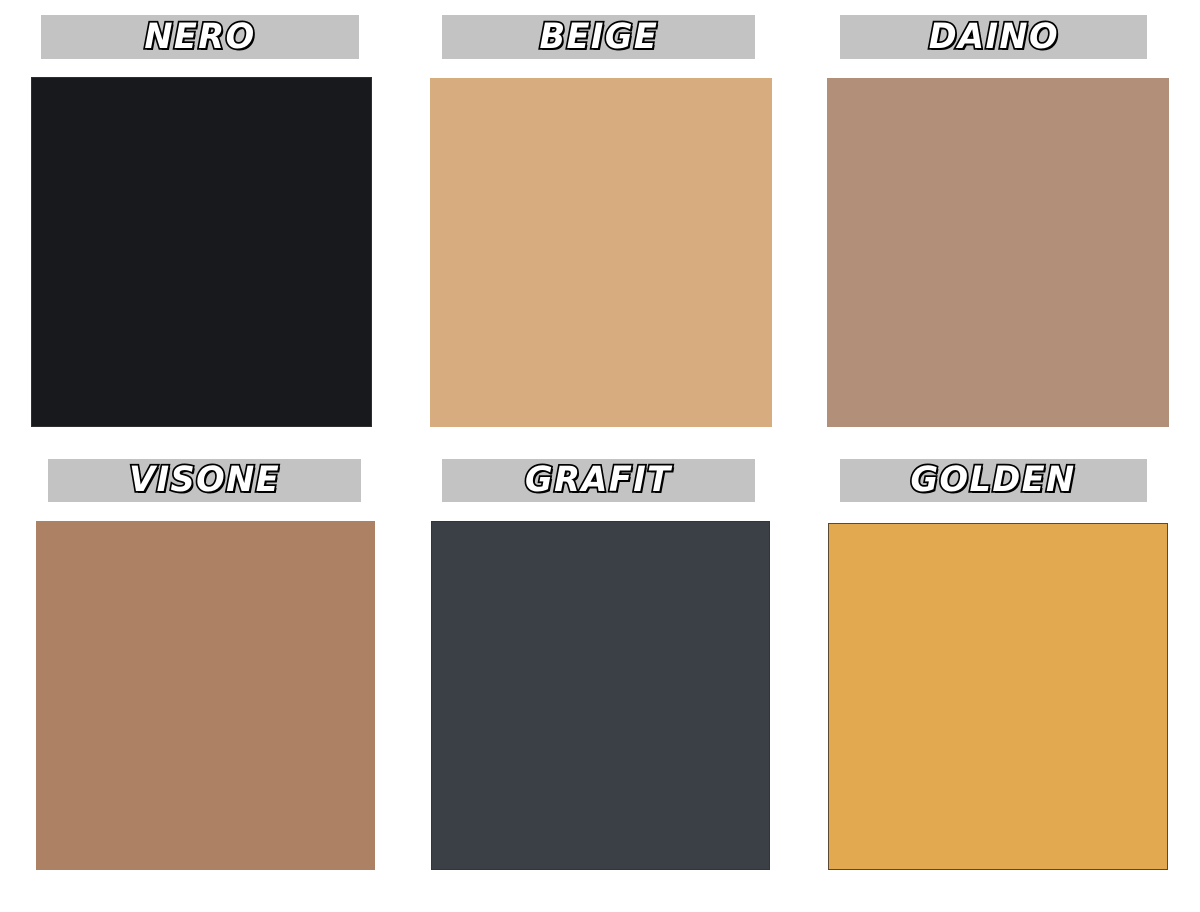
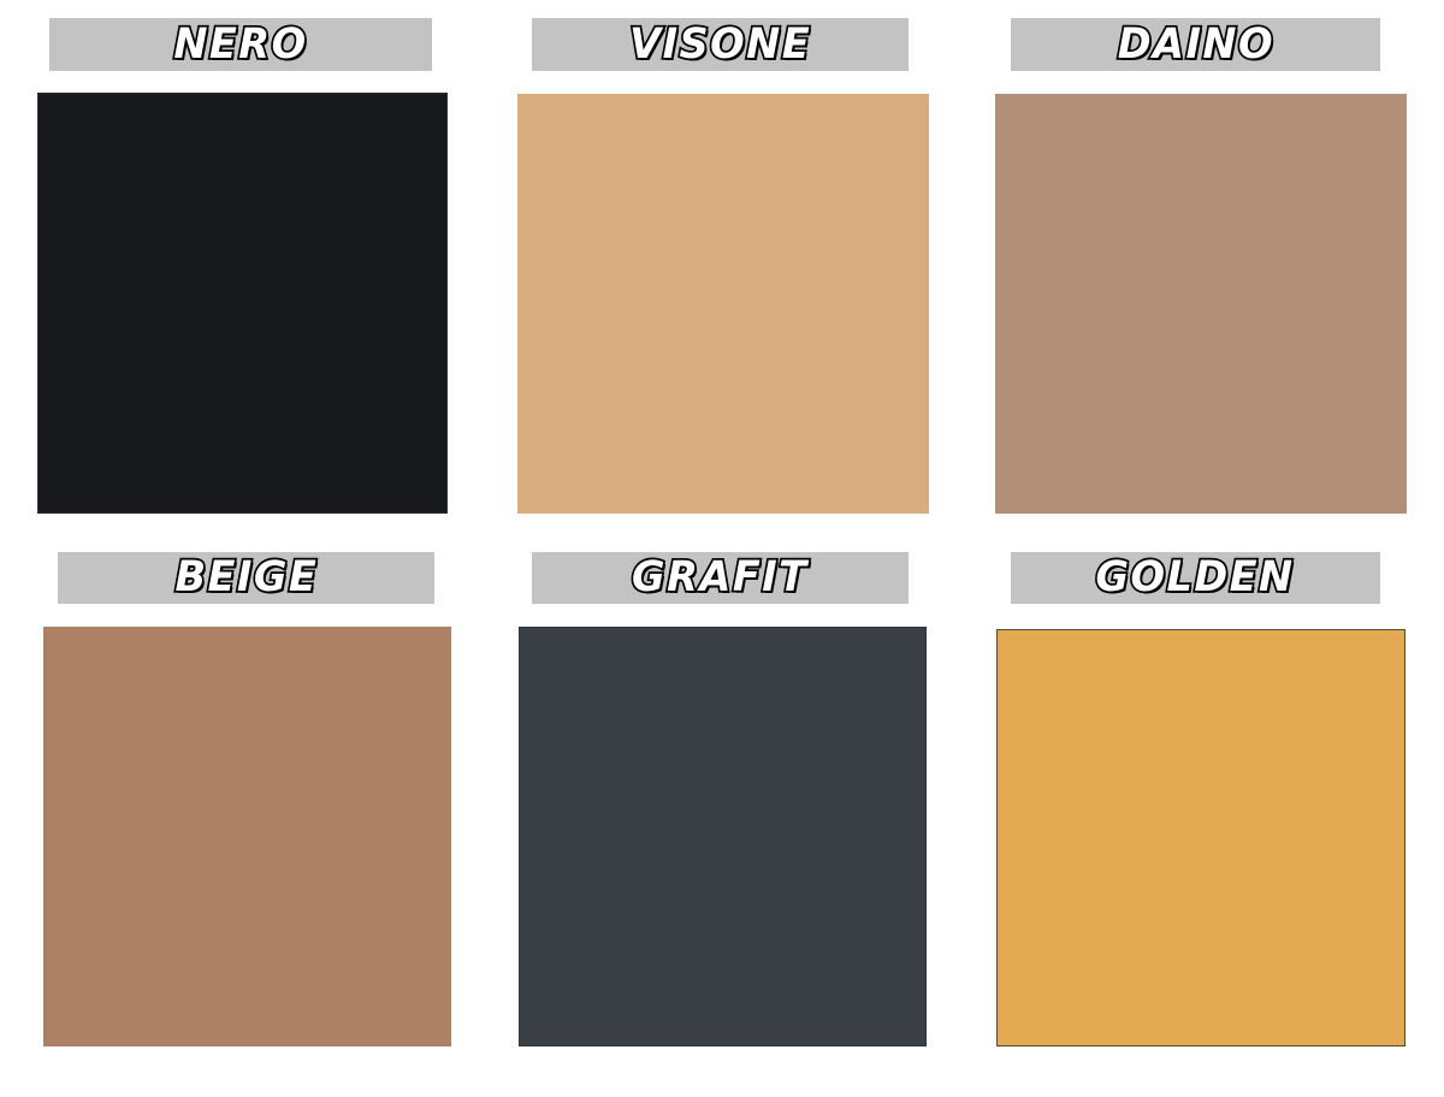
  NERO
- BEIGE
+ VISONE
  DAINO
- VISONE
+ BEIGE
  GRAFIT
  GOLDEN
